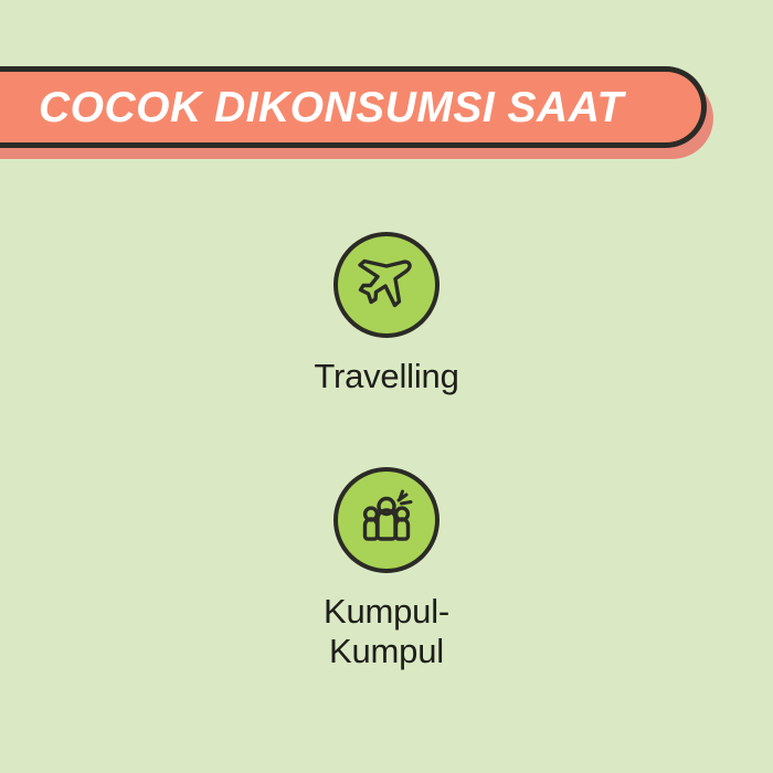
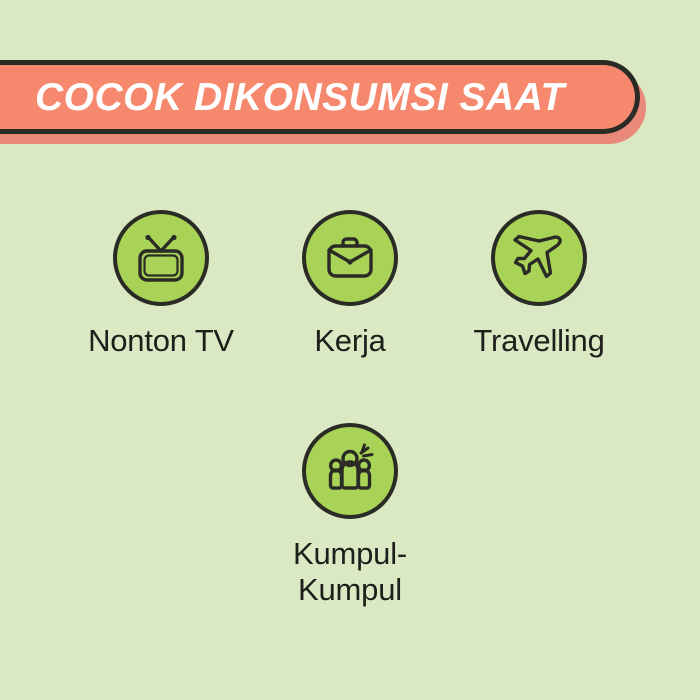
  COCOK DIKONSUMSI SAAT
+ Nonton TV
+ Kerja
  Travelling
  Kumpul-
  Kumpul
